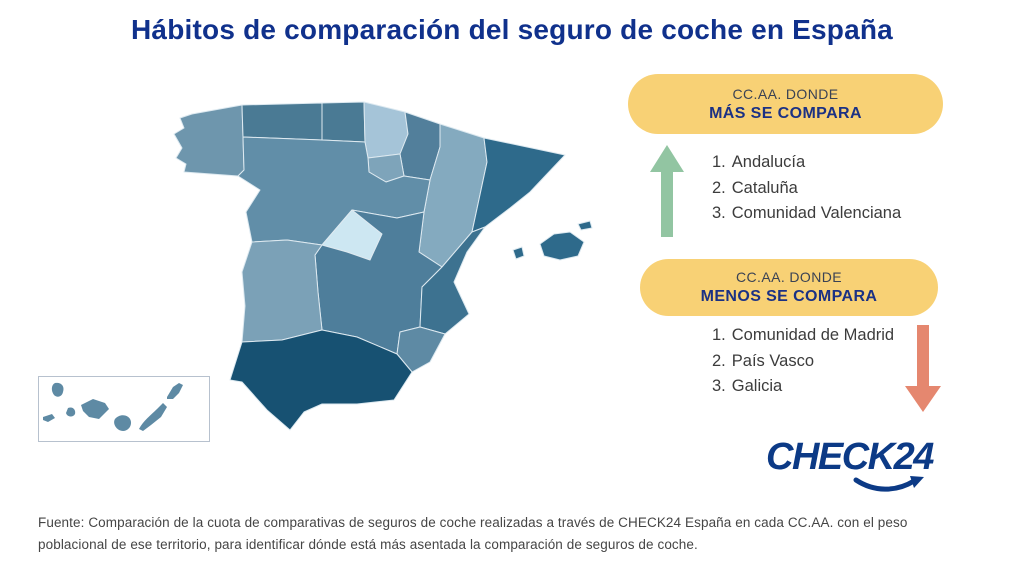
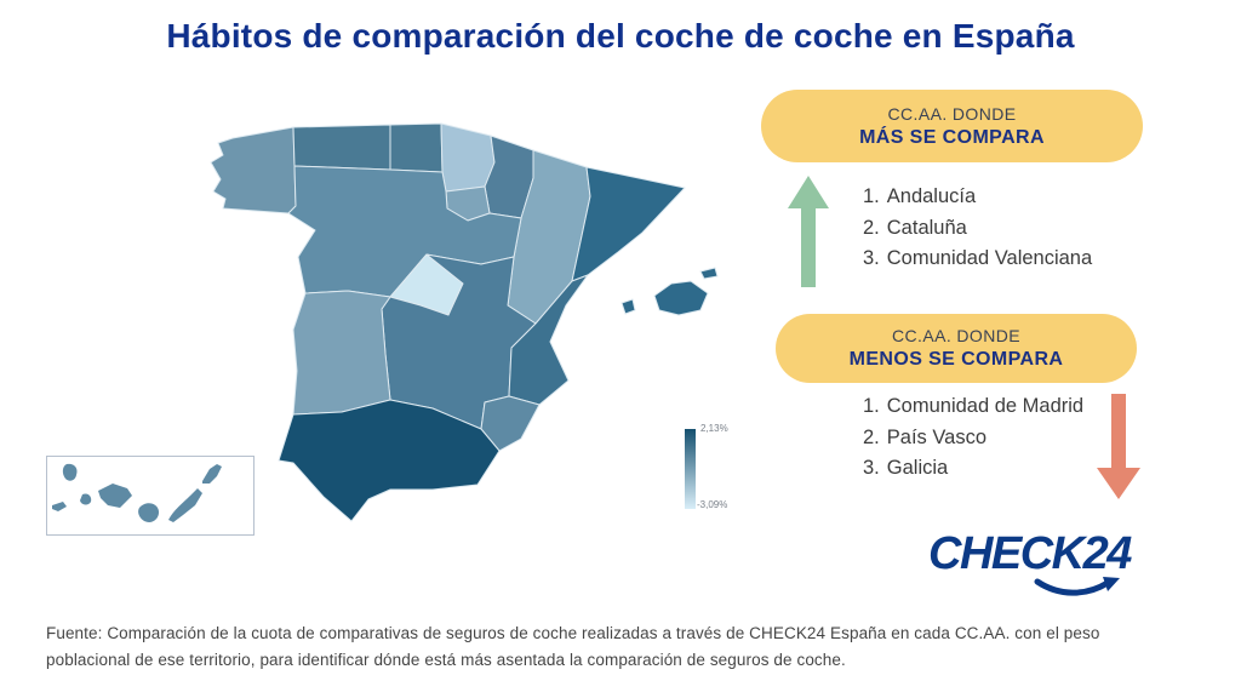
- Hábitos de comparación del seguro de coche en España
+ Hábitos de comparación del coche de coche en España
+ 2,13%
+ -3,09%
  CC.AA. DONDE
  MÁS SE COMPARA
  1. Andalucía
  2. Cataluña
  3. Comunidad Valenciana
  CC.AA. DONDE
  MENOS SE COMPARA
  1. Comunidad de Madrid
  2. País Vasco
  3. Galicia
  CHECK24
  Fuente: Comparación de la cuota de comparativas de seguros de coche realizadas a través de CHECK24 España en cada CC.AA. con el peso poblacional de ese territorio, para identificar dónde está más asentada la comparación de seguros de coche.
